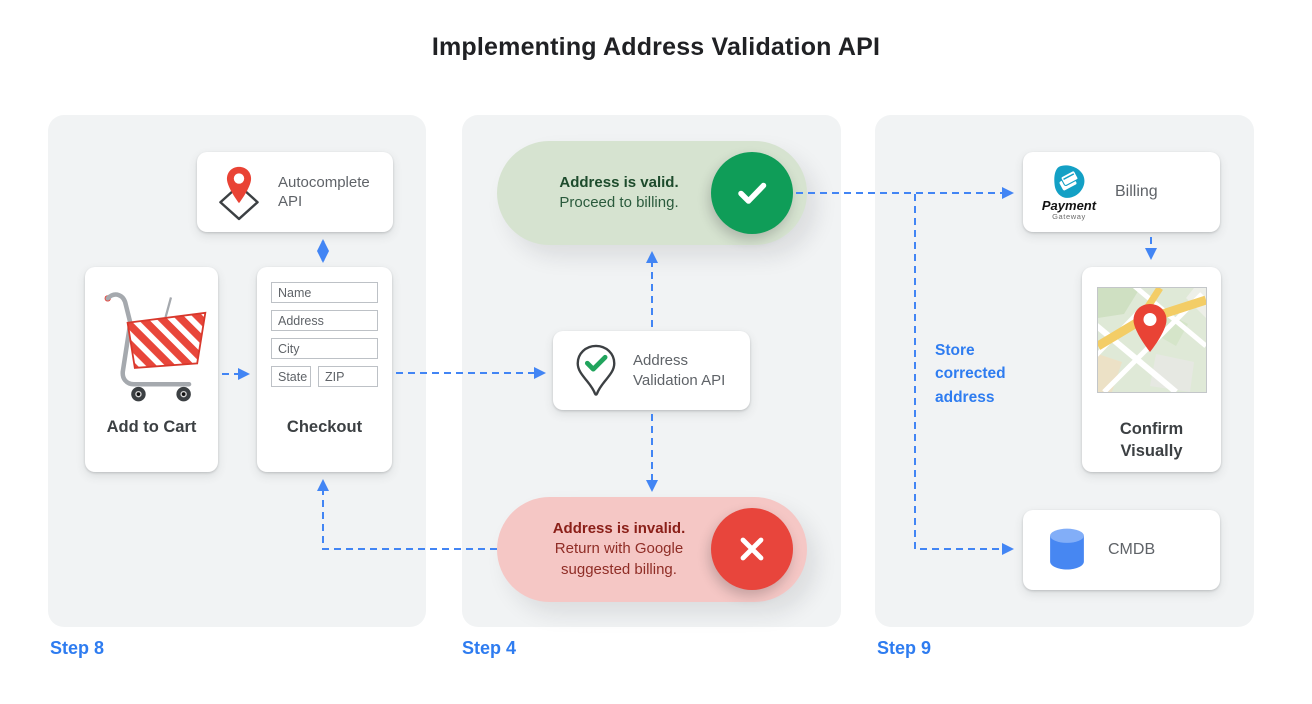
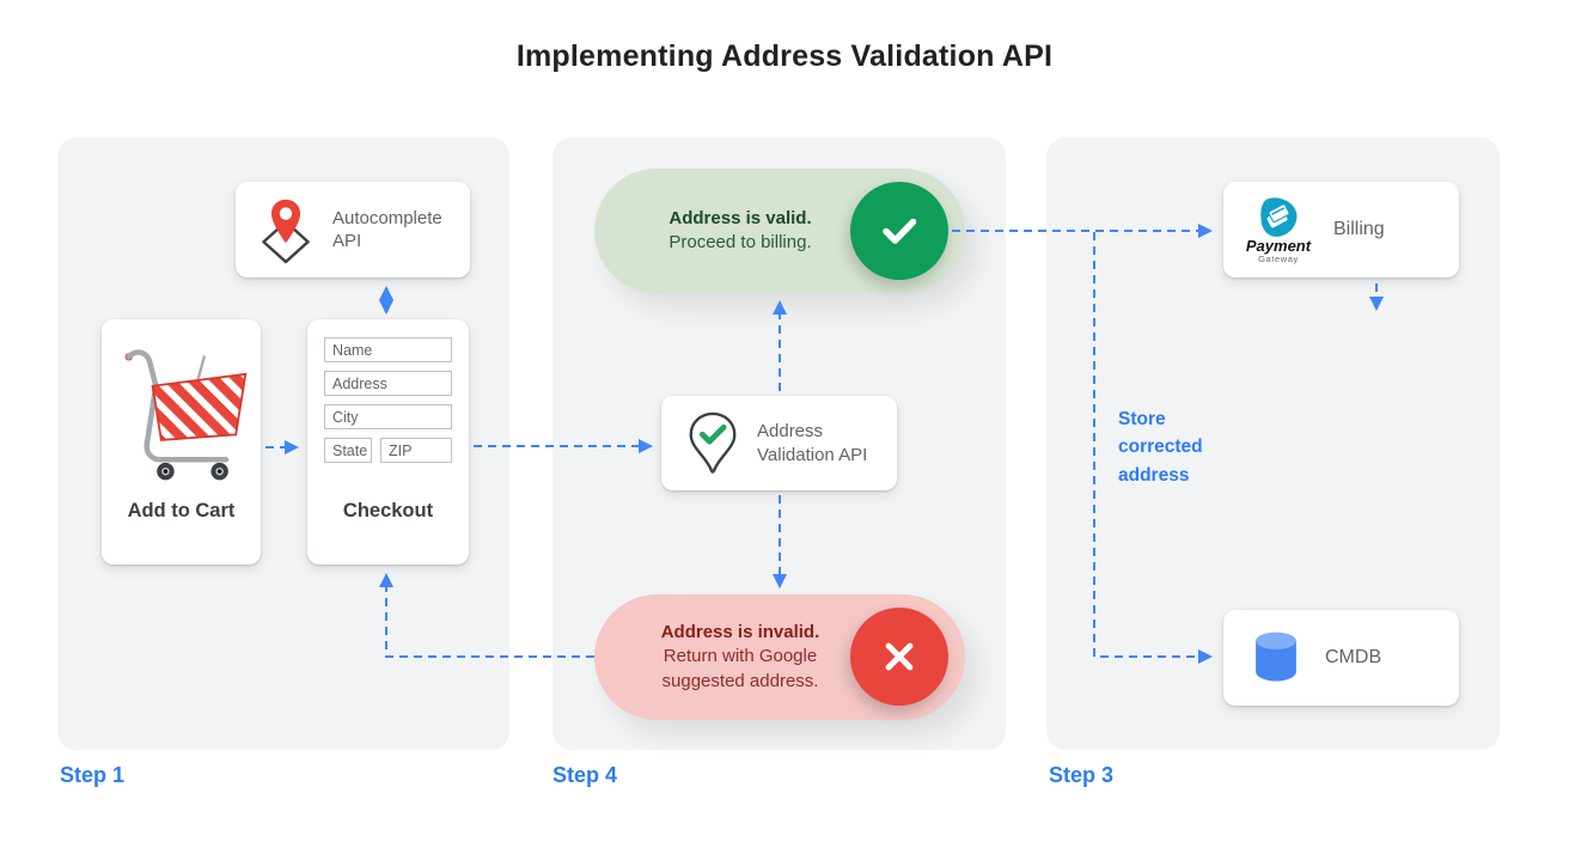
  Implementing Address Validation API
  Autocomplete API
  Add to Cart
  Name
  Address
  City
  State
  ZIP
  Checkout
  Address is valid.
  Proceed to billing.
  Address Validation API
  Address is invalid.
- Return with Google suggested billing.
+ Return with Google suggested address.
  Payment
  Gateway
  Billing
- Confirm Visually
  CMDB
  Store corrected address
- Step 8
+ Step 1
  Step 4
- Step 9
+ Step 3
